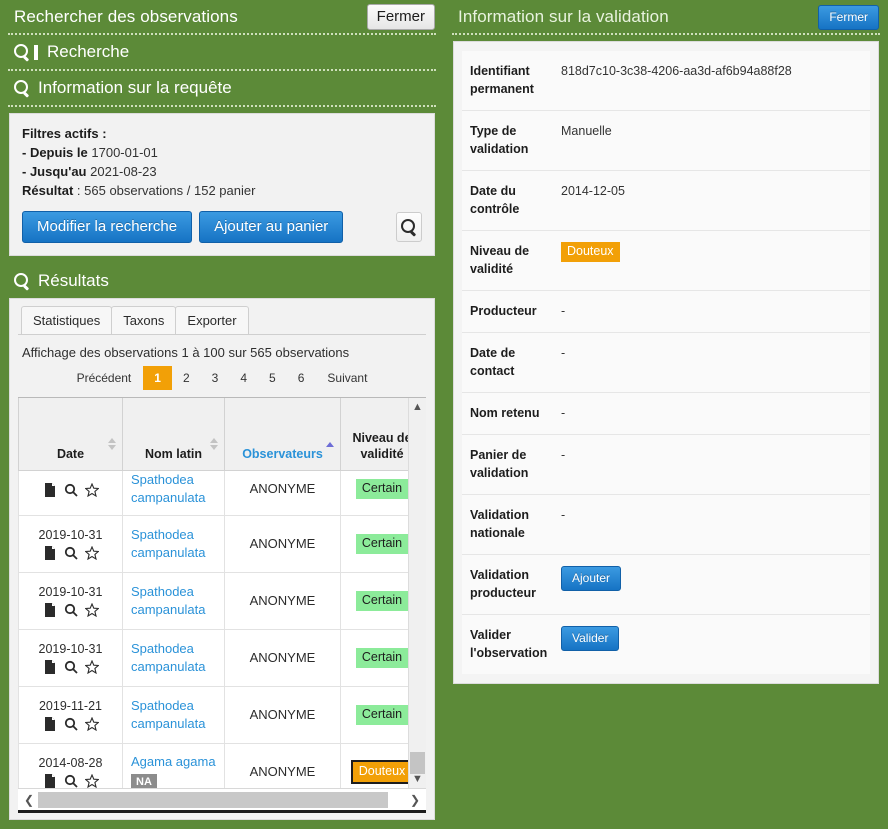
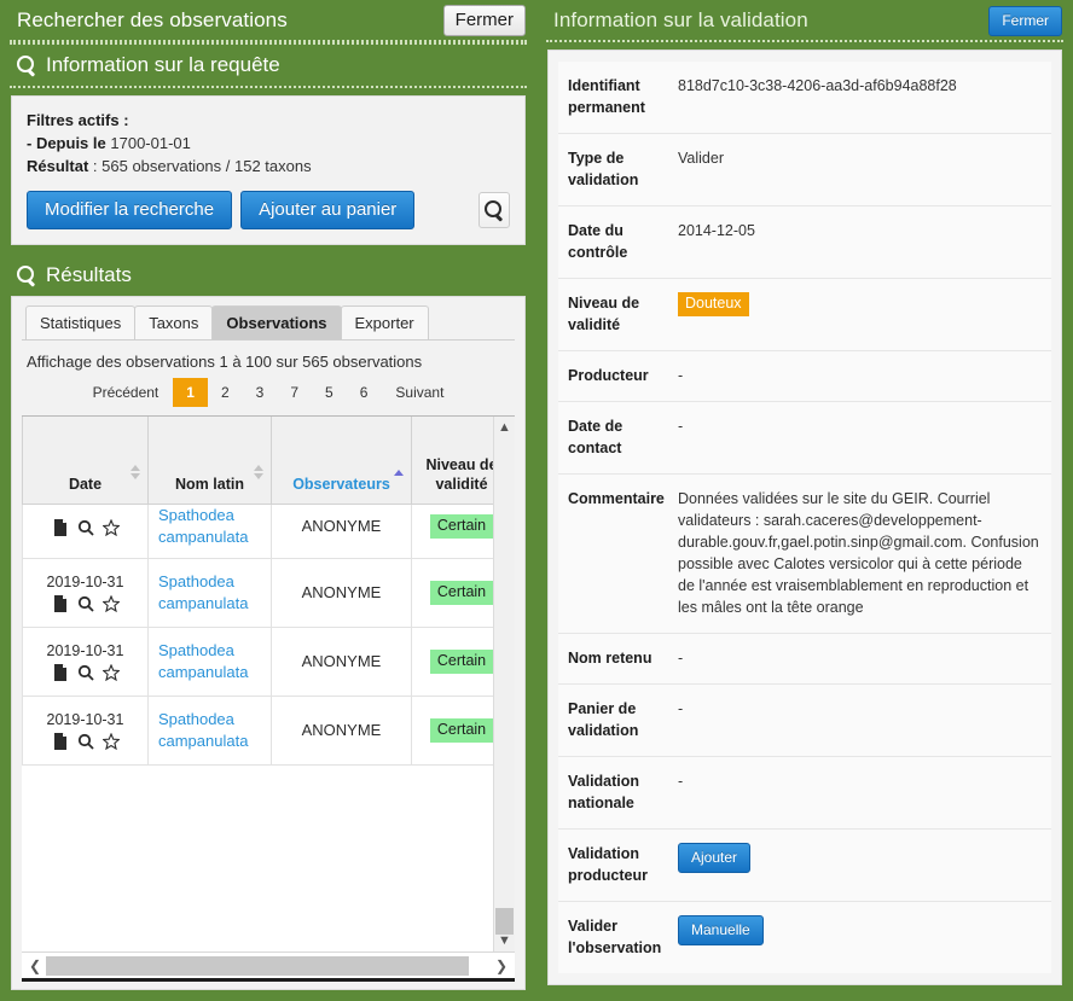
  Rechercher des observations
  Fermer
- Recherche
  Information sur la requête
  Filtres actifs :
  - Depuis le 1700-01-01
- - Jusqu'au 2021-08-23
- Résultat : 565 observations / 152 panier
+ Résultat : 565 observations / 152 taxons
  Modifier la recherche
  Ajouter au panier
  Résultats
  Statistiques
  Taxons
+ Observations
  Exporter
  Affichage des observations 1 à 100 sur 565 observations
  Précédent
  1
  2
  3
- 4
+ 7
  5
  6
  Suivant
  Date	Nom latin	Observateurs	Niveau d validité
  	Spathodea campanulata	ANONYME	Certain
  2019-10-31	Spathodea campanulata	ANONYME	Certain
  2019-10-31	Spathodea campanulata	ANONYME	Certain
  2019-10-31	Spathodea campanulata	ANONYME	Certain
- 2019-11-21	Spathodea campanulata	ANONYME	Certain
- 2014-08-28	Agama agama NA	ANONYME	Douteux
  ▲
  ▼
  ❮
  ❯
  Information sur la validation
  Fermer
  Identifiant permanent	818d7c10-3c38-4206-aa3d-af6b94a88f28
- Type de validation	Manuelle
+ Type de validation	Valider
  Date du contrôle	2014-12-05
  Niveau de validité	Douteux
  Producteur	-
  Date de contact	-
+ Commentaire	Données validées sur le site du GEIR. Courriel validateurs : sarah.caceres@developpement-durable.gouv.fr,gael.potin.sinp@gmail.com. Confusion possible avec Calotes versicolor qui à cette période de l'année est vraisemblablement en reproduction et les mâles ont la tête orange
  Nom retenu	-
  Panier de validation	-
  Validation nationale	-
  Validation producteur	Ajouter
- Valider l'observation	Valider
+ Valider l'observation	Manuelle
